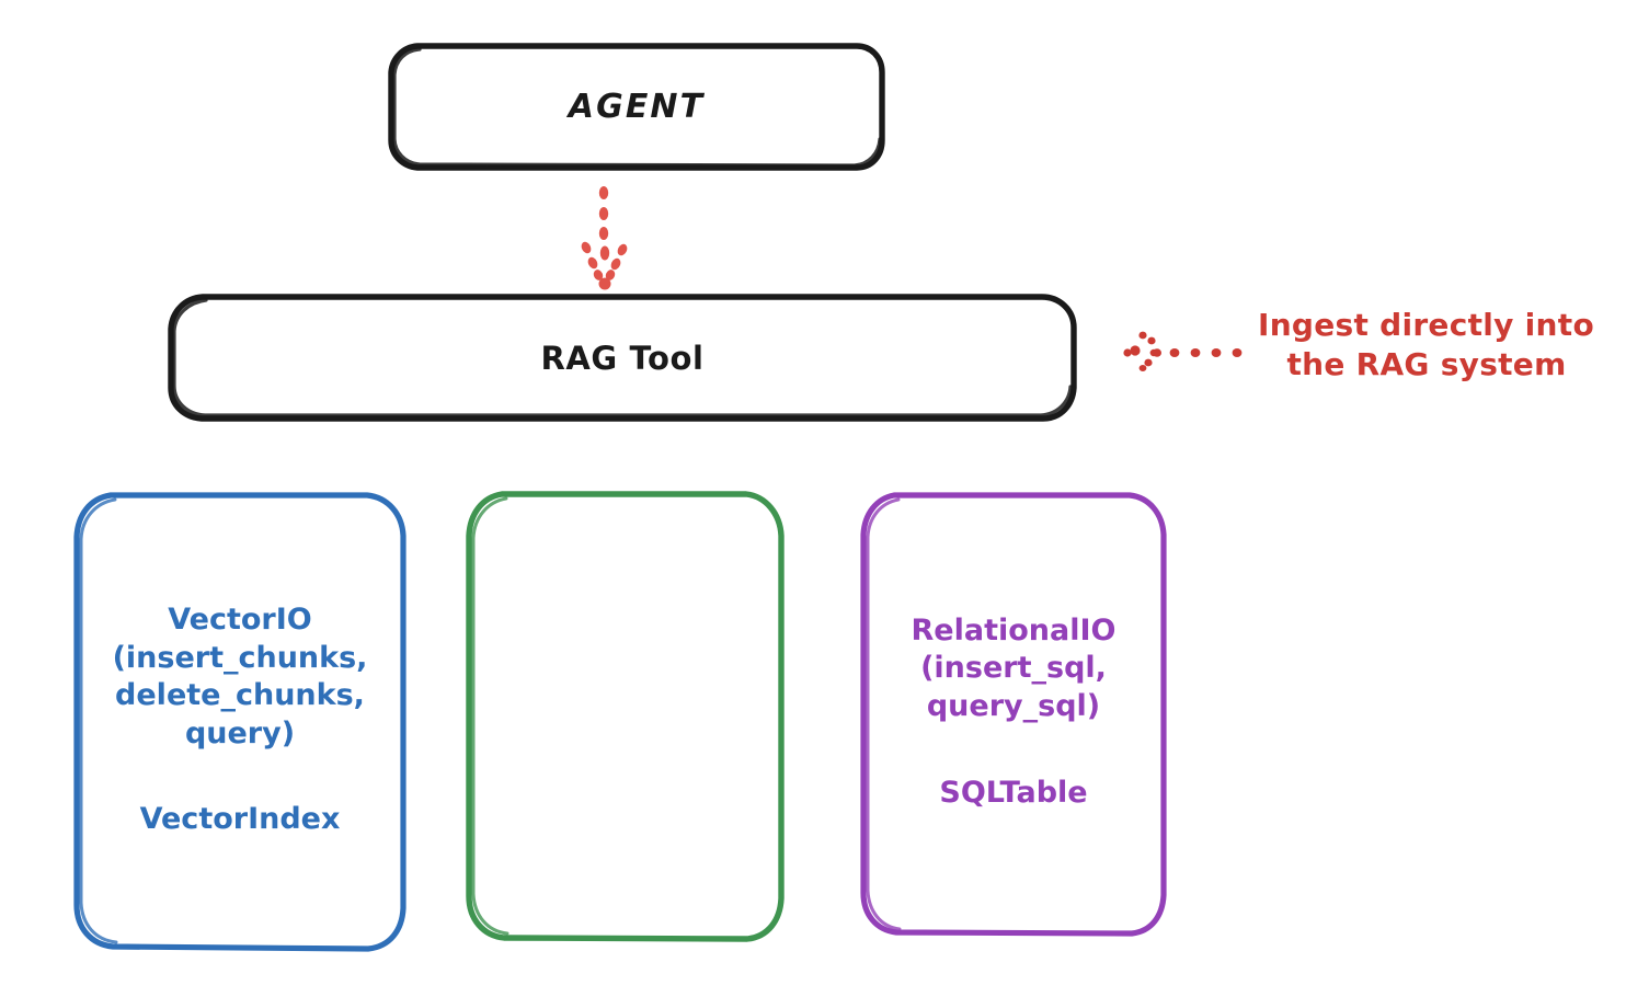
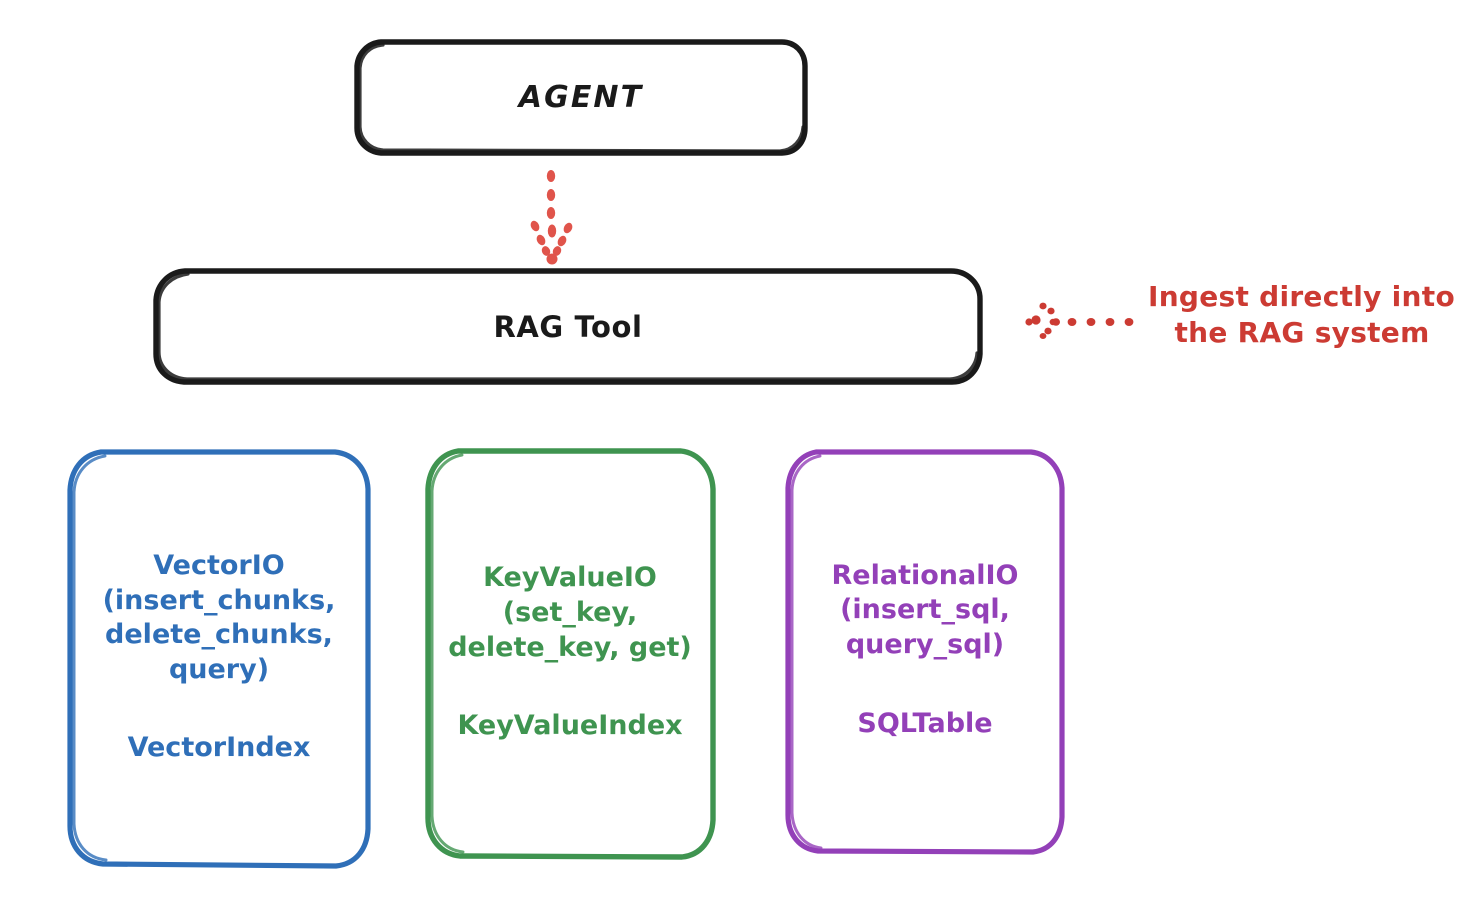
  AGENT
  RAG Tool
  VectorIO
  (insert_chunks,
  delete_chunks,
  query)
  VectorIndex
+ KeyValueIO
+ (set_key,
+ delete_key, get)
+ KeyValueIndex
  RelationalIO
  (insert_sql,
  query_sql)
  SQLTable
  Ingest directly into
  the RAG system
